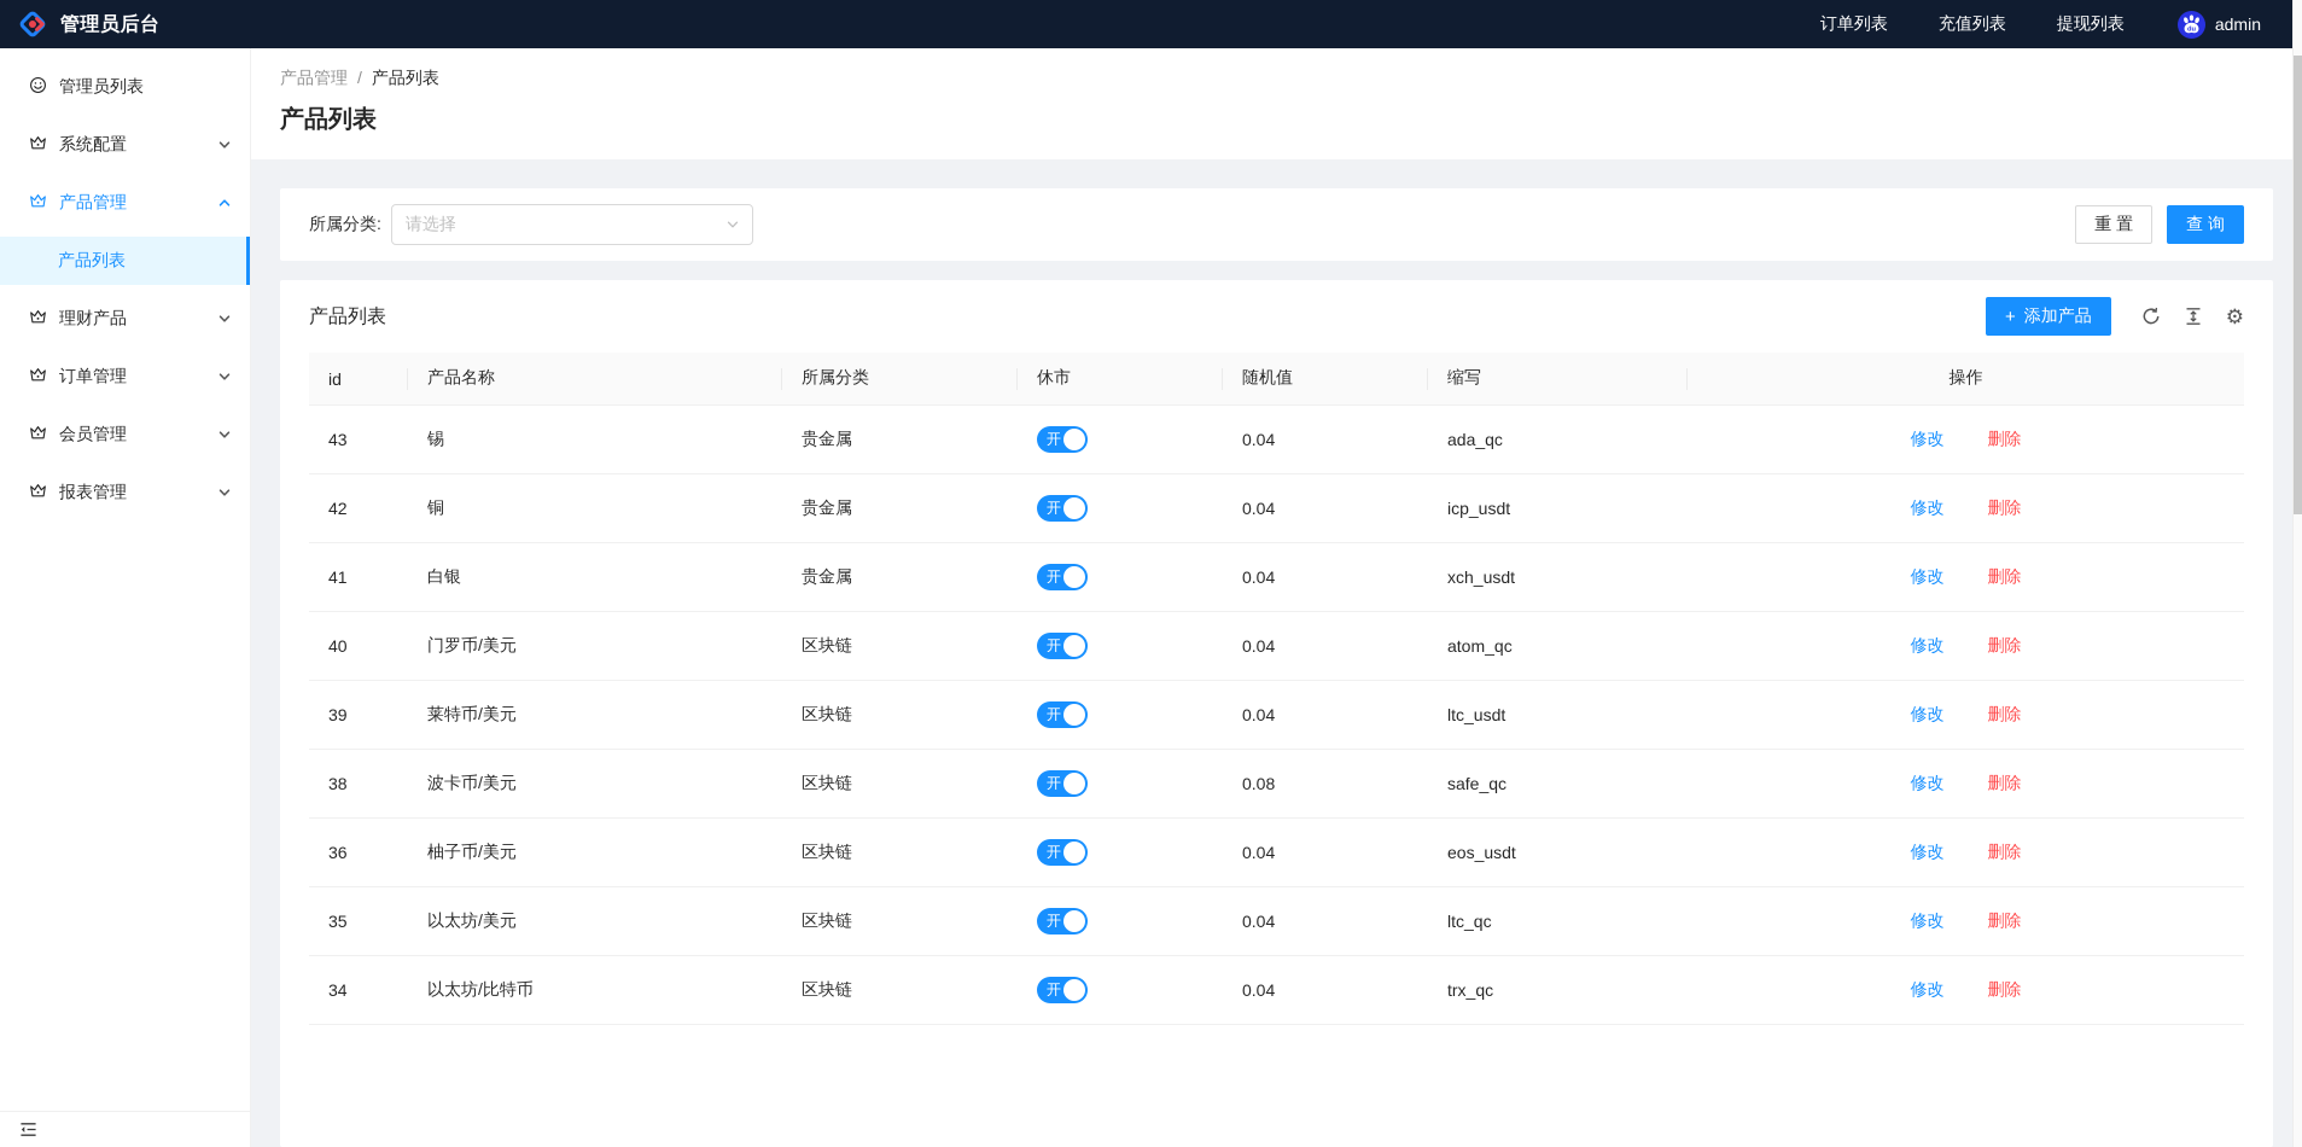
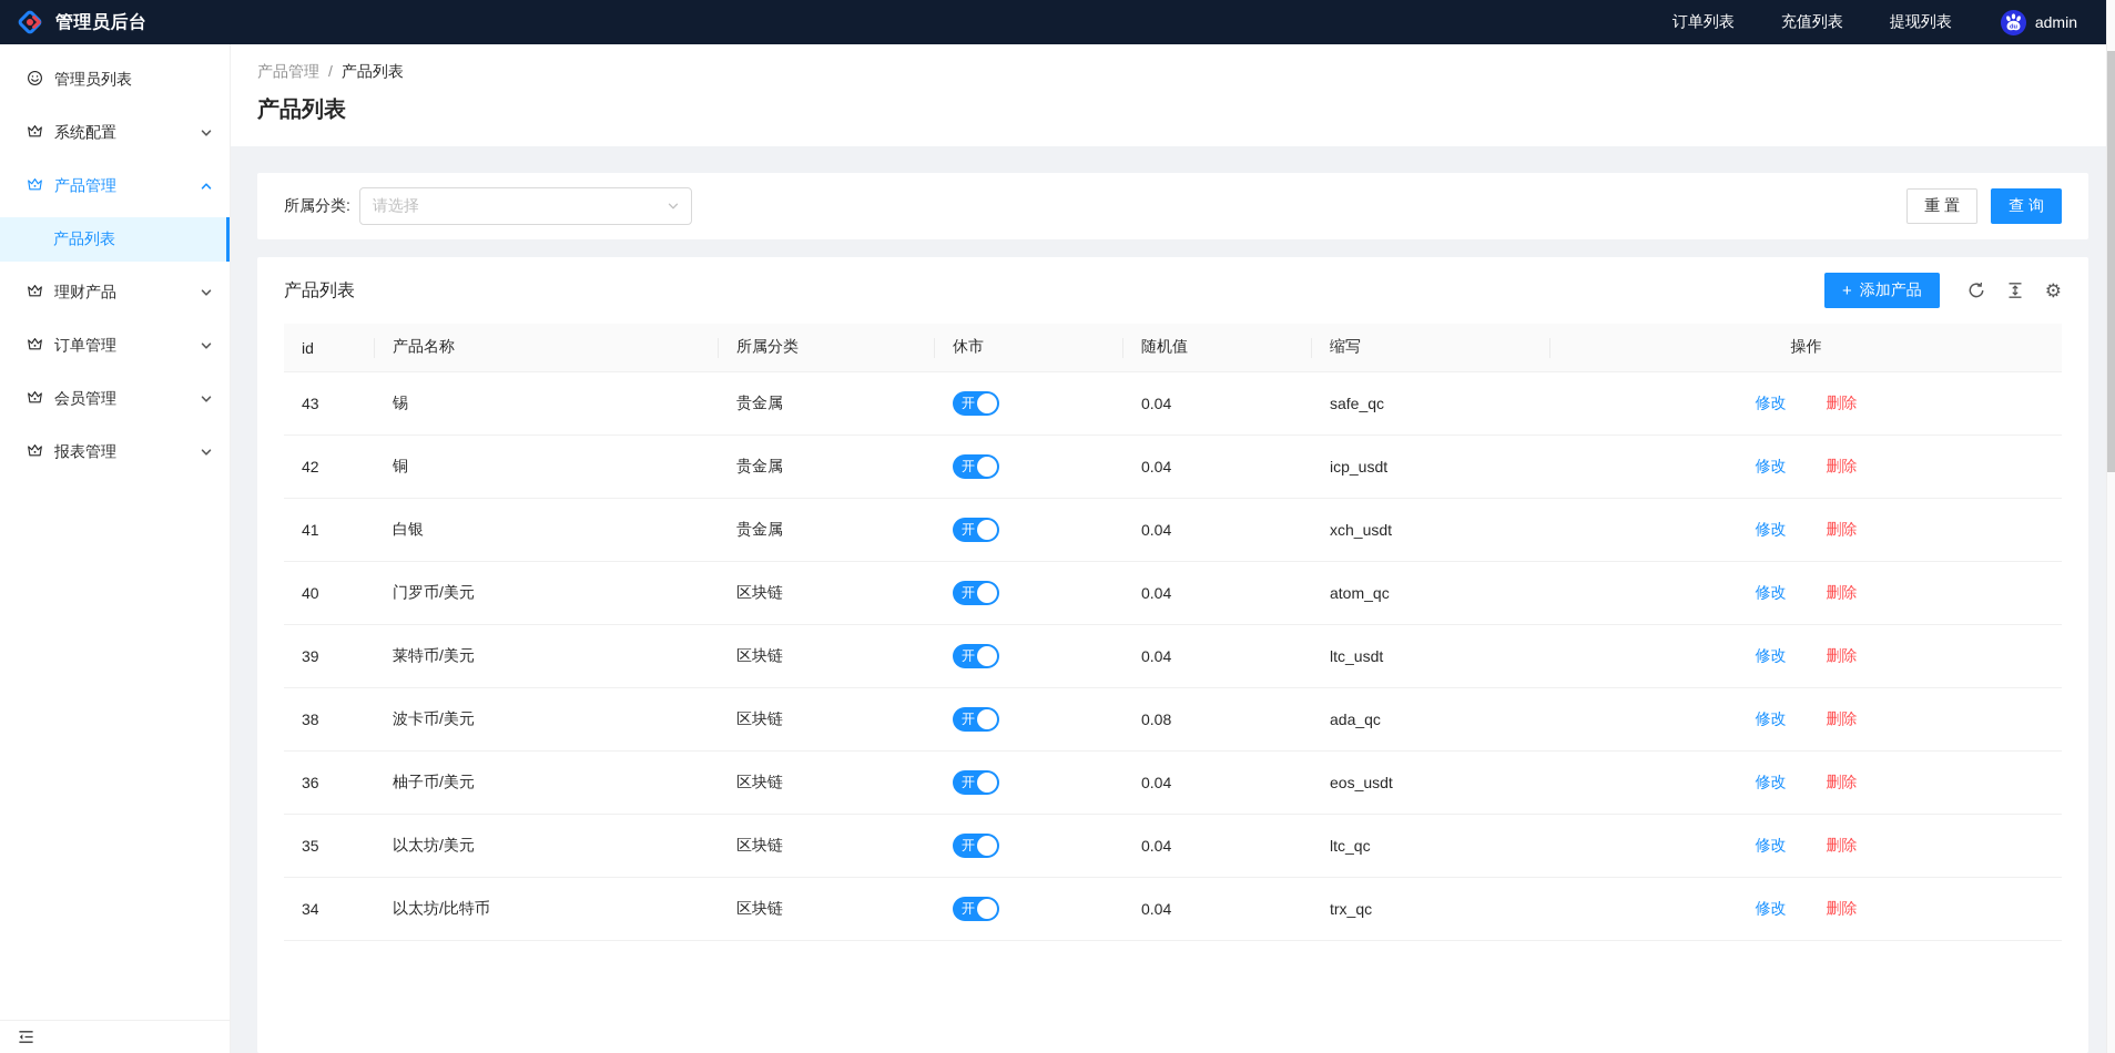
  管理员后台
  订单列表
  充值列表
  提现列表
  admin
  管理员列表
  系统配置
  产品管理
  产品列表
  理财产品
  订单管理
  会员管理
  报表管理
  产品管理 / 产品列表
  产品列表
  所属分类:
  请选择
  重 置
  查 询
  产品列表
  +
  添加产品
  ⚙
  id	产品名称	所属分类	休市	随机值	缩写	操作
- 43	锡	贵金属	开	0.04	ada_qc	修改 删除
+ 43	锡	贵金属	开	0.04	safe_qc	修改 删除
  42	铜	贵金属	开	0.04	icp_usdt	修改 删除
  41	白银	贵金属	开	0.04	xch_usdt	修改 删除
  40	门罗币/美元	区块链	开	0.04	atom_qc	修改 删除
  39	莱特币/美元	区块链	开	0.04	ltc_usdt	修改 删除
- 38	波卡币/美元	区块链	开	0.08	safe_qc	修改 删除
+ 38	波卡币/美元	区块链	开	0.08	ada_qc	修改 删除
  36	柚子币/美元	区块链	开	0.04	eos_usdt	修改 删除
  35	以太坊/美元	区块链	开	0.04	ltc_qc	修改 删除
  34	以太坊/比特币	区块链	开	0.04	trx_qc	修改 删除
